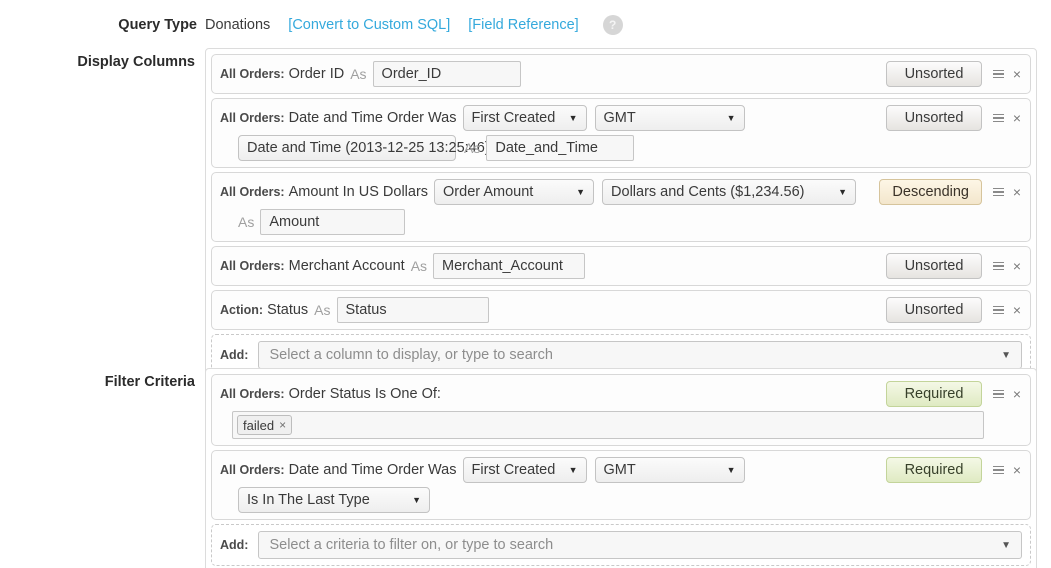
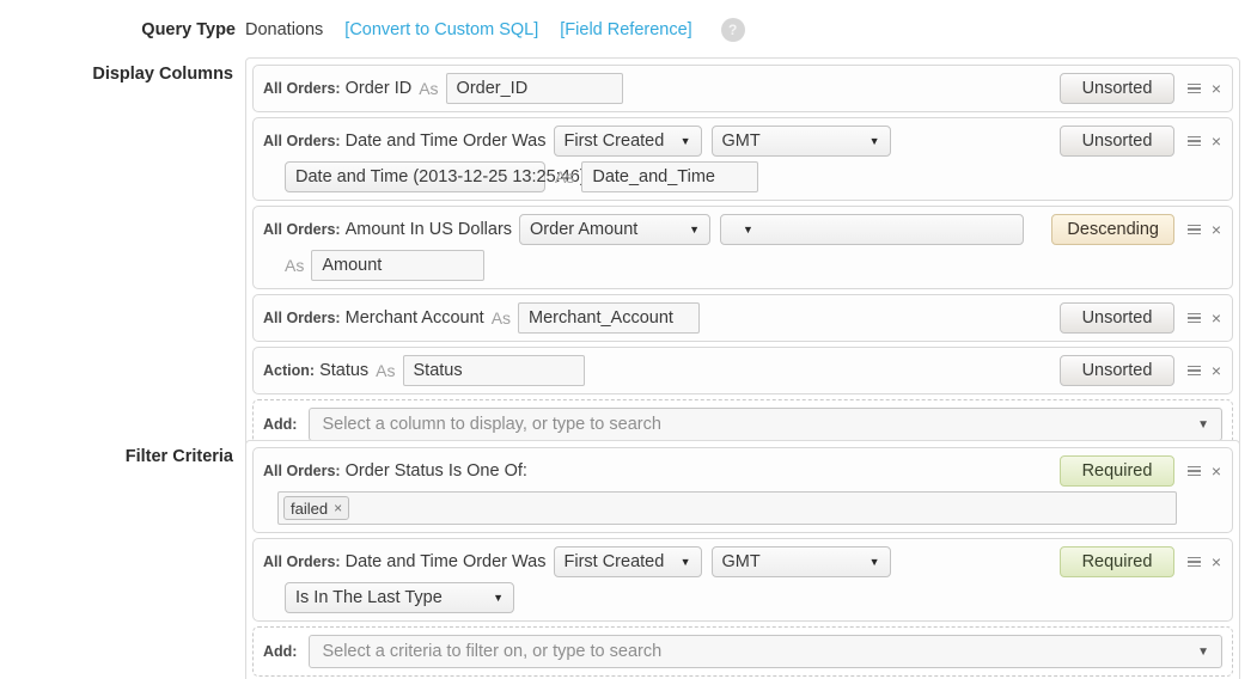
  Query Type
  Donations
  [Convert to Custom SQL]
  [Field Reference]
  ?
  Display Columns
  All Orders:
  Order ID
  As
  Order_ID
  Unsorted
  ×
  All Orders:
  Date and Time Order Was
  First Created
  ▼
  GMT
  ▼
  Date and Time (2013-12-25 13:25:46
  As
  Date_and_Time
  Unsorted
  ×
  All Orders:
  Amount In US Dollars
  Order Amount
  ▼
- Dollars and Cents ($1,234.56)
  ▼
  As
  Amount
  Descending
  ×
  All Orders:
  Merchant Account
  As
  Merchant_Account
  Unsorted
  ×
  Action:
  Status
  As
  Status
  Unsorted
  ×
  Add:
  Select a column to display, or type to search
  ▼
  Filter Criteria
  All Orders:
  Order Status Is One Of:
  failed
  ×
  Required
  ×
  All Orders:
  Date and Time Order Was
  First Created
  ▼
  GMT
  ▼
  Is In The Last Type
  ▼
  Required
  ×
  Add:
  Select a criteria to filter on, or type to search
  ▼
